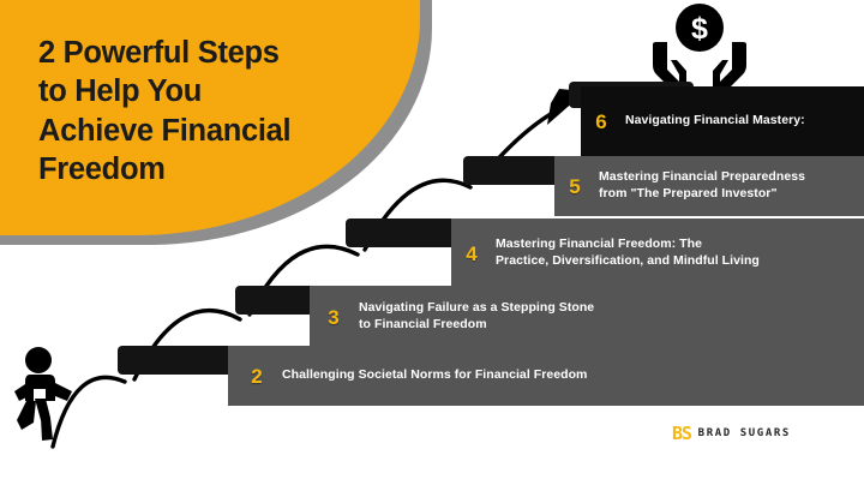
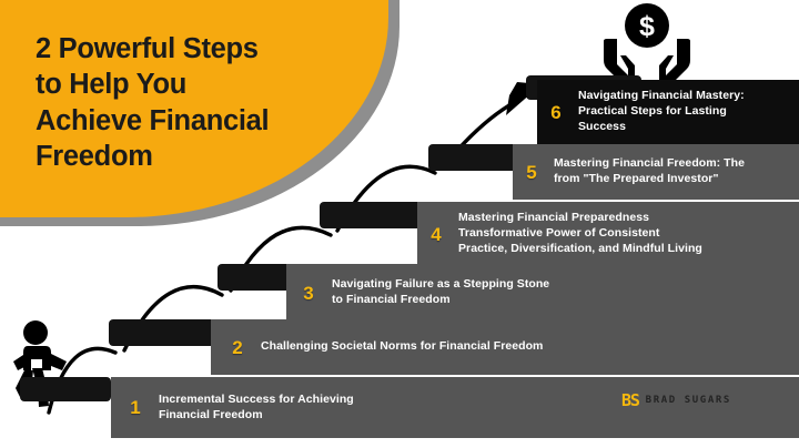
  2 Powerful Steps
  to Help You
  Achieve Financial
  Freedom
  $
+ 1
+ Incremental Success for Achieving
+ Financial Freedom
  2
  Challenging Societal Norms for Financial Freedom
  3
  Navigating Failure as a Stepping Stone
  to Financial Freedom
  4
- Mastering Financial Freedom: The
+ Mastering Financial Preparedness
+ Transformative Power of Consistent
  Practice, Diversification, and Mindful Living
  5
- Mastering Financial Preparedness
+ Mastering Financial Freedom: The
  from "The Prepared Investor"
  6
  Navigating Financial Mastery:
+ Practical Steps for Lasting
+ Success
  BS
  BRAD SUGARS
